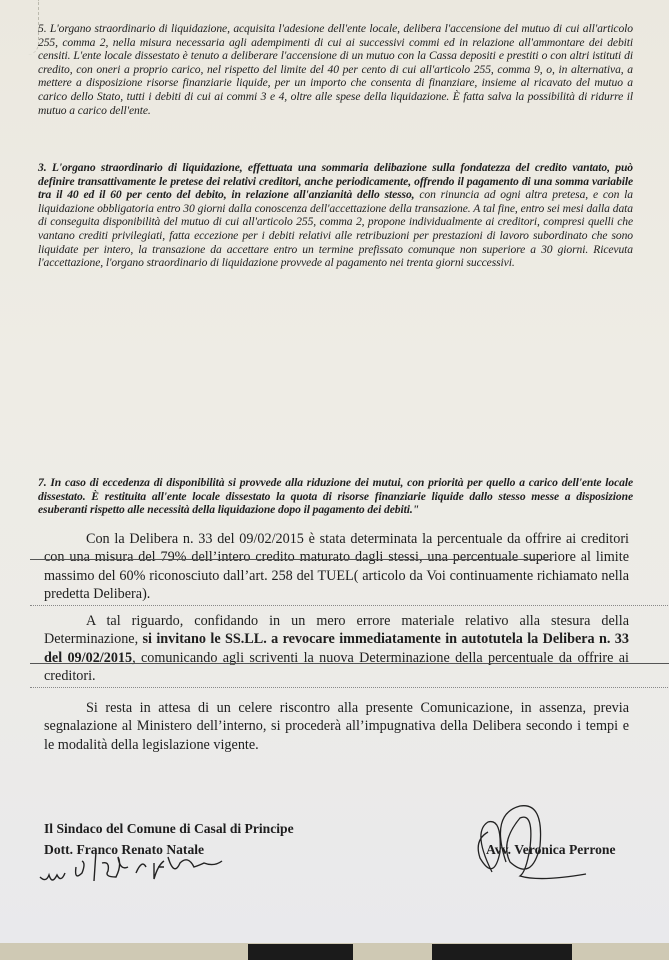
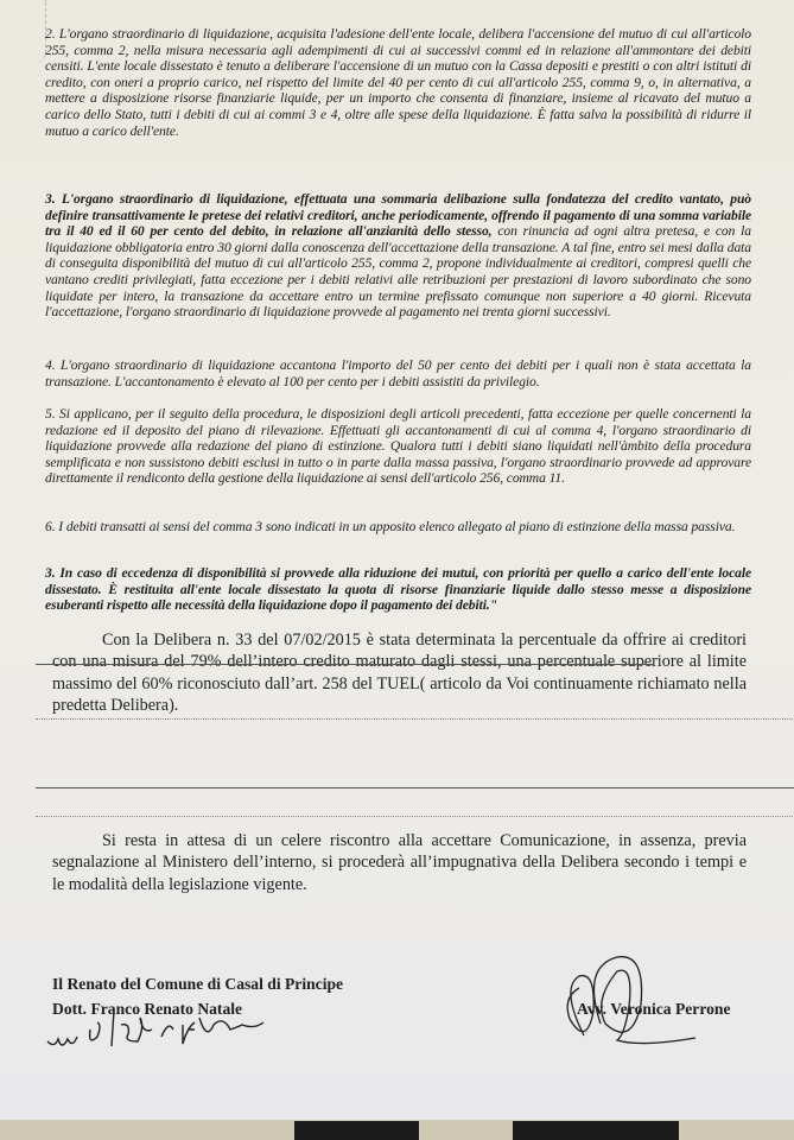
- 5. L'organo straordinario di liquidazione, acquisita l'adesione dell'ente locale, delibera l'accensione del mutuo di cui all'articolo 255, comma 2, nella misura necessaria agli adempimenti di cui ai successivi commi ed in relazione all'ammontare dei debiti censiti. L'ente locale dissestato è tenuto a deliberare l'accensione di un mutuo con la Cassa depositi e prestiti o con altri istituti di credito, con oneri a proprio carico, nel rispetto del limite del 40 per cento di cui all'articolo 255, comma 9, o, in alternativa, a mettere a disposizione risorse finanziarie liquide, per un importo che consenta di finanziare, insieme al ricavato del mutuo a carico dello Stato, tutti i debiti di cui ai commi 3 e 4, oltre alle spese della liquidazione. È fatta salva la possibilità di ridurre il mutuo a carico dell'ente.
+ 2. L'organo straordinario di liquidazione, acquisita l'adesione dell'ente locale, delibera l'accensione del mutuo di cui all'articolo 255, comma 2, nella misura necessaria agli adempimenti di cui ai successivi commi ed in relazione all'ammontare dei debiti censiti. L'ente locale dissestato è tenuto a deliberare l'accensione di un mutuo con la Cassa depositi e prestiti o con altri istituti di credito, con oneri a proprio carico, nel rispetto del limite del 40 per cento di cui all'articolo 255, comma 9, o, in alternativa, a mettere a disposizione risorse finanziarie liquide, per un importo che consenta di finanziare, insieme al ricavato del mutuo a carico dello Stato, tutti i debiti di cui ai commi 3 e 4, oltre alle spese della liquidazione. È fatta salva la possibilità di ridurre il mutuo a carico dell'ente.
- 3. L'organo straordinario di liquidazione, effettuata una sommaria delibazione sulla fondatezza del credito vantato, può definire transattivamente le pretese dei relativi creditori, anche periodicamente, offrendo il pagamento di una somma variabile tra il 40 ed il 60 per cento del debito, in relazione all'anzianità dello stesso, con rinuncia ad ogni altra pretesa, e con la liquidazione obbligatoria entro 30 giorni dalla conoscenza dell'accettazione della transazione. A tal fine, entro sei mesi dalla data di conseguita disponibilità del mutuo di cui all'articolo 255, comma 2, propone individualmente ai creditori, compresi quelli che vantano crediti privilegiati, fatta eccezione per i debiti relativi alle retribuzioni per prestazioni di lavoro subordinato che sono liquidate per intero, la transazione da accettare entro un termine prefissato comunque non superiore a 30 giorni. Ricevuta l'accettazione, l'organo straordinario di liquidazione provvede al pagamento nei trenta giorni successivi.
+ 3. L'organo straordinario di liquidazione, effettuata una sommaria delibazione sulla fondatezza del credito vantato, può definire transattivamente le pretese dei relativi creditori, anche periodicamente, offrendo il pagamento di una somma variabile tra il 40 ed il 60 per cento del debito, in relazione all'anzianità dello stesso, con rinuncia ad ogni altra pretesa, e con la liquidazione obbligatoria entro 30 giorni dalla conoscenza dell'accettazione della transazione. A tal fine, entro sei mesi dalla data di conseguita disponibilità del mutuo di cui all'articolo 255, comma 2, propone individualmente ai creditori, compresi quelli che vantano crediti privilegiati, fatta eccezione per i debiti relativi alle retribuzioni per prestazioni di lavoro subordinato che sono liquidate per intero, la transazione da accettare entro un termine prefissato comunque non superiore a 40 giorni. Ricevuta l'accettazione, l'organo straordinario di liquidazione provvede al pagamento nei trenta giorni successivi.
+ 4. L'organo straordinario di liquidazione accantona l'importo del 50 per cento dei debiti per i quali non è stata accettata la transazione. L'accantonamento è elevato al 100 per cento per i debiti assistiti da privilegio.
+ 5. Si applicano, per il seguito della procedura, le disposizioni degli articoli precedenti, fatta eccezione per quelle concernenti la redazione ed il deposito del piano di rilevazione. Effettuati gli accantonamenti di cui al comma 4, l'organo straordinario di liquidazione provvede alla redazione del piano di estinzione. Qualora tutti i debiti siano liquidati nell'àmbito della procedura semplificata e non sussistono debiti esclusi in tutto o in parte dalla massa passiva, l'organo straordinario provvede ad approvare direttamente il rendiconto della gestione della liquidazione ai sensi dell'articolo 256, comma 11.
+ 6. I debiti transatti ai sensi del comma 3 sono indicati in un apposito elenco allegato al piano di estinzione della massa passiva.
- 7. In caso di eccedenza di disponibilità si provvede alla riduzione dei mutui, con priorità per quello a carico dell'ente locale dissestato. È restituita all'ente locale dissestato la quota di risorse finanziarie liquide dallo stesso messe a disposizione esuberanti rispetto alle necessità della liquidazione dopo il pagamento dei debiti."
+ 3. In caso di eccedenza di disponibilità si provvede alla riduzione dei mutui, con priorità per quello a carico dell'ente locale dissestato. È restituita all'ente locale dissestato la quota di risorse finanziarie liquide dallo stesso messe a disposizione esuberanti rispetto alle necessità della liquidazione dopo il pagamento dei debiti."
- Con la Delibera n. 33 del 09/02/2015 è stata determinata la percentuale da offrire ai creditori con una misura del 79% dell’intero credito maturato dagli stessi, una percentuale superiore al limite massimo del 60% riconosciuto dall’art. 258 del TUEL( articolo da Voi continuamente richiamato nella predetta Delibera).
+ Con la Delibera n. 33 del 07/02/2015 è stata determinata la percentuale da offrire ai creditori con una misura del 79% dell’intero credito maturato dagli stessi, una percentuale superiore al limite massimo del 60% riconosciuto dall’art. 258 del TUEL( articolo da Voi continuamente richiamato nella predetta Delibera).
- A tal riguardo, confidando in un mero errore materiale relativo alla stesura della Determinazione, si invitano le SS.LL. a revocare immediatamente in autotutela la Delibera n. 33 del 09/02/2015, comunicando agli scriventi la nuova Determinazione della percentuale da offrire ai creditori.
- Si resta in attesa di un celere riscontro alla presente Comunicazione, in assenza, previa segnalazione al Ministero dell’interno, si procederà all’impugnativa della Delibera secondo i tempi e le modalità della legislazione vigente.
+ Si resta in attesa di un celere riscontro alla accettare Comunicazione, in assenza, previa segnalazione al Ministero dell’interno, si procederà all’impugnativa della Delibera secondo i tempi e le modalità della legislazione vigente.
- Il Sindaco del Comune di Casal di Principe
+ Il Renato del Comune di Casal di Principe
  Dott. Franco Renato Natale
  Avv. Veronica Perrone
